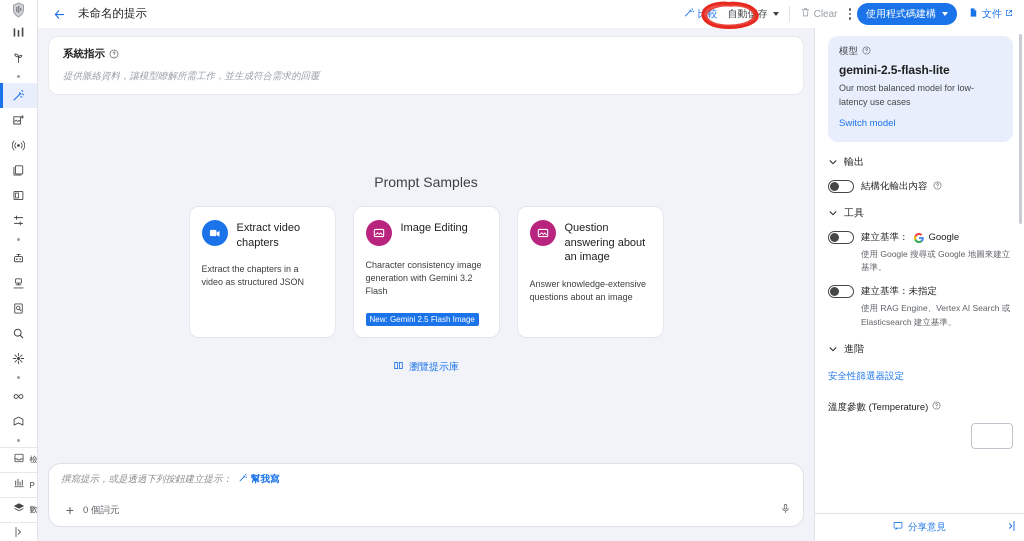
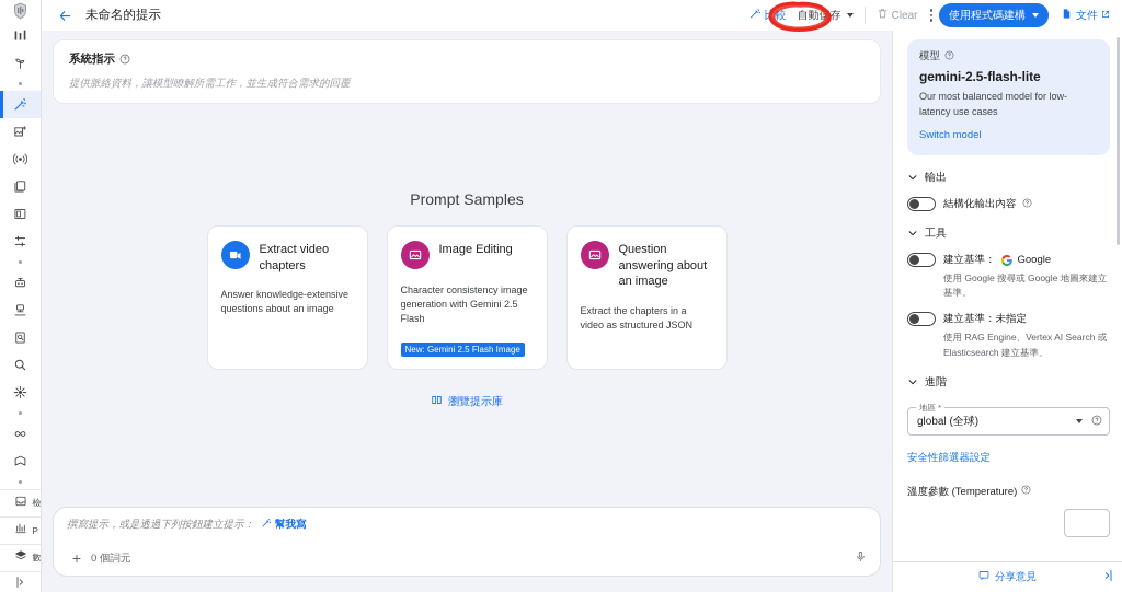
  檢
  P
  數
  未命名的提示
  自動儲存
  Clear
  使用程式碼建構
  文件
  系統指示
  提供脈絡資料，讓模型瞭解所需工作，並生成符合需求的回覆
  Prompt Samples
  Extract video chapters
- Extract the chapters in a video as structured JSON
+ Answer knowledge-extensive questions about an image
  Image Editing
- Character consistency image generation with Gemini 3.2 Flash
+ Character consistency image generation with Gemini 2.5 Flash
  New: Gemini 2.5 Flash Image
  Question answering about an image
- Answer knowledge-extensive questions about an image
+ Extract the chapters in a video as structured JSON
  瀏覽提示庫
  撰寫提示，或是透過下列按鈕建立提示：
  幫我寫
  +
  0 個詞元
  模型
  gemini-2.5-flash-lite
  Our most balanced model for low-latency use cases
  Switch model
  輸出
  結構化輸出內容
  工具
  建立基準：
  Google
  使用 Google 搜尋或 Google 地圖來建立基準。
  建立基準：未指定
  使用 RAG Engine、Vertex AI Search 或 Elasticsearch 建立基準。
  進階
+ 地區 *
+ global (全球)
  安全性篩選器設定
  溫度參數 (Temperature)
  分享意見
